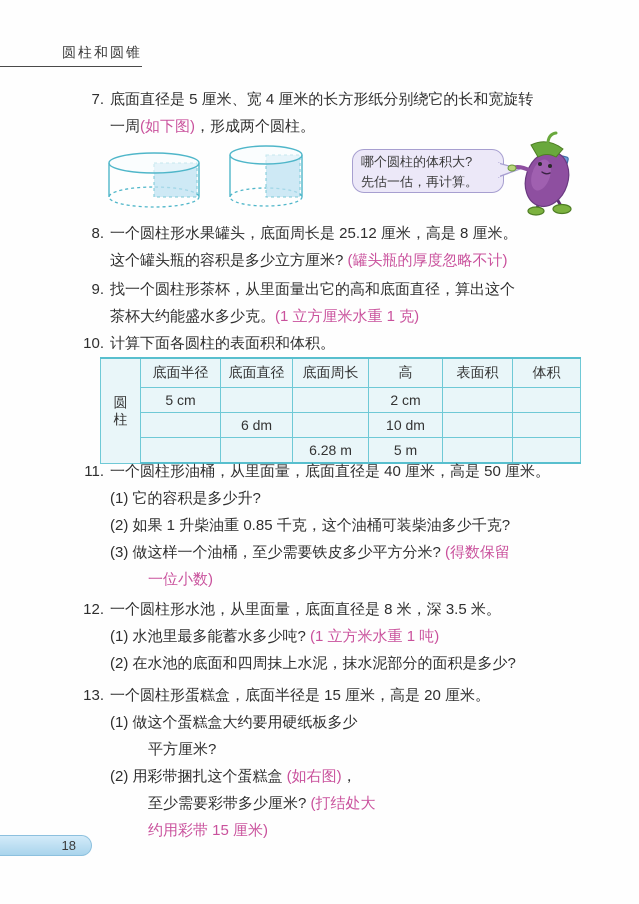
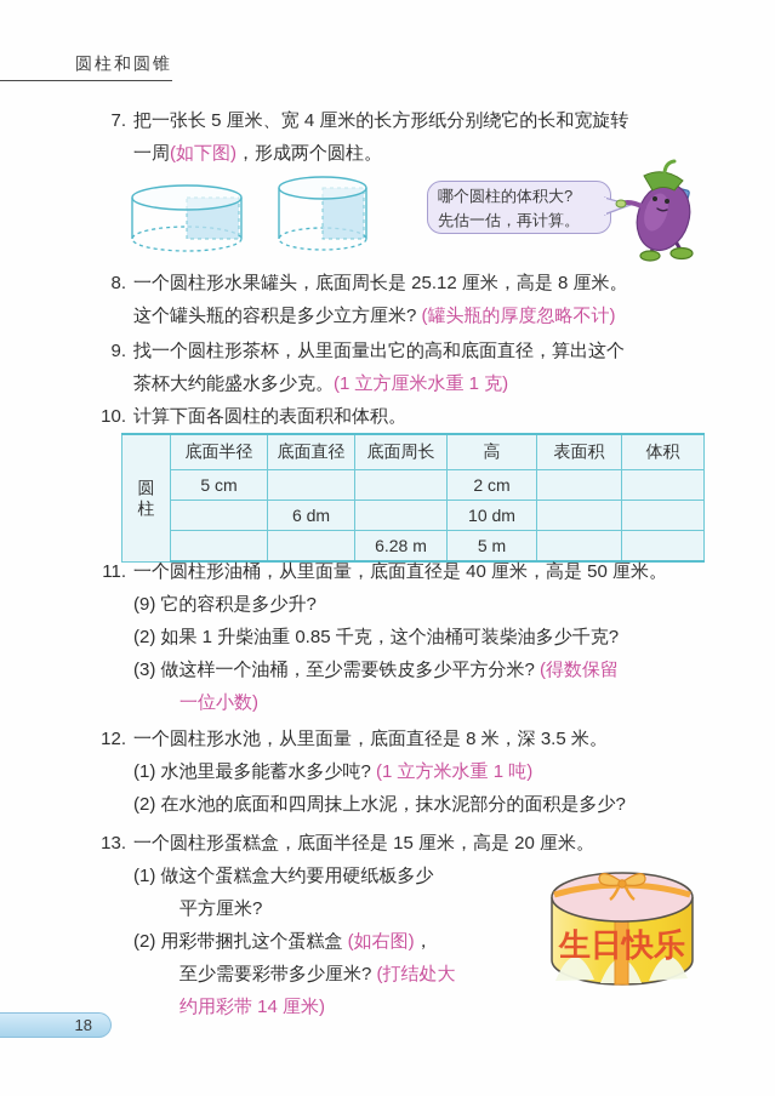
  圆柱和圆锥
- 7. 底面直径是 5 厘米、宽 4 厘米的长方形纸分别绕它的长和宽旋转
+ 7. 把一张长 5 厘米、宽 4 厘米的长方形纸分别绕它的长和宽旋转
  一周(如下图)，形成两个圆柱。
  哪个圆柱的体积大?
  先估一估，再计算。
  8. 一个圆柱形水果罐头，底面周长是 25.12 厘米，高是 8 厘米。
  这个罐头瓶的容积是多少立方厘米? (罐头瓶的厚度忽略不计)
  9. 找一个圆柱形茶杯，从里面量出它的高和底面直径，算出这个
  茶杯大约能盛水多少克。(1 立方厘米水重 1 克)
  10. 计算下面各圆柱的表面积和体积。
  圆 柱	底面半径	底面直径	底面周长	高	表面积	体积
  5 cm			2 cm
  	6 dm		10 dm
  		6.28 m	5 m
  11. 一个圆柱形油桶，从里面量，底面直径是 40 厘米，高是 50 厘米。
- (1) 它的容积是多少升?
+ (9) 它的容积是多少升?
  (2) 如果 1 升柴油重 0.85 千克，这个油桶可装柴油多少千克?
  (3) 做这样一个油桶，至少需要铁皮多少平方分米? (得数保留
  一位小数)
  12. 一个圆柱形水池，从里面量，底面直径是 8 米，深 3.5 米。
  (1) 水池里最多能蓄水多少吨? (1 立方米水重 1 吨)
  (2) 在水池的底面和四周抹上水泥，抹水泥部分的面积是多少?
  13. 一个圆柱形蛋糕盒，底面半径是 15 厘米，高是 20 厘米。
  (1) 做这个蛋糕盒大约要用硬纸板多少
  平方厘米?
  (2) 用彩带捆扎这个蛋糕盒 (如右图)，
  至少需要彩带多少厘米? (打结处大
- 约用彩带 15 厘米)
+ 约用彩带 14 厘米)
+ 生日快乐
  18
